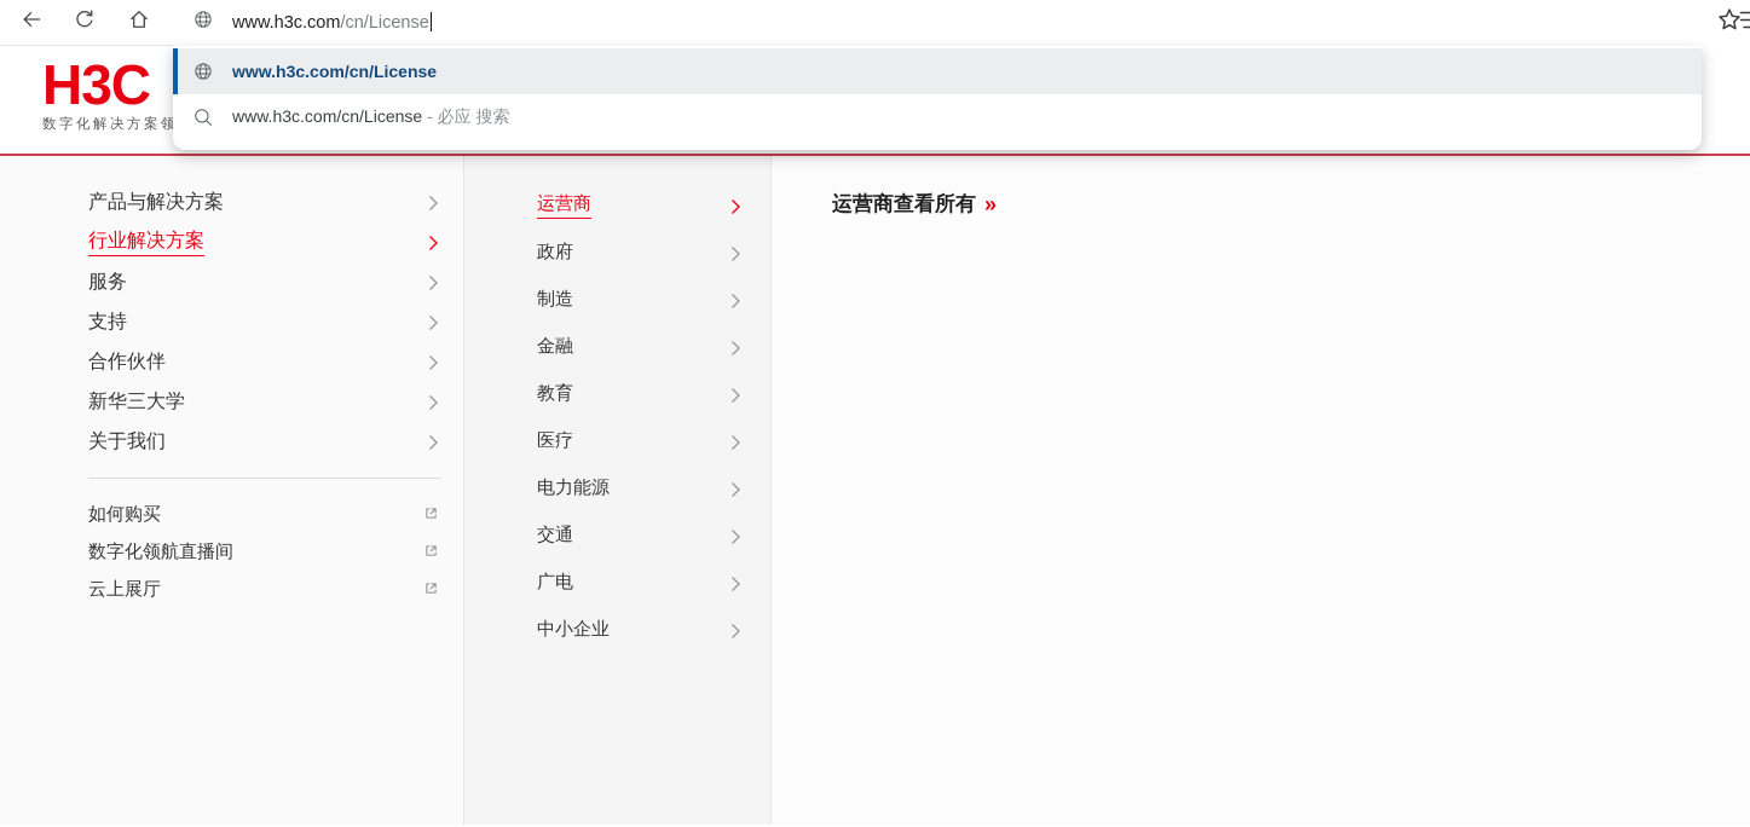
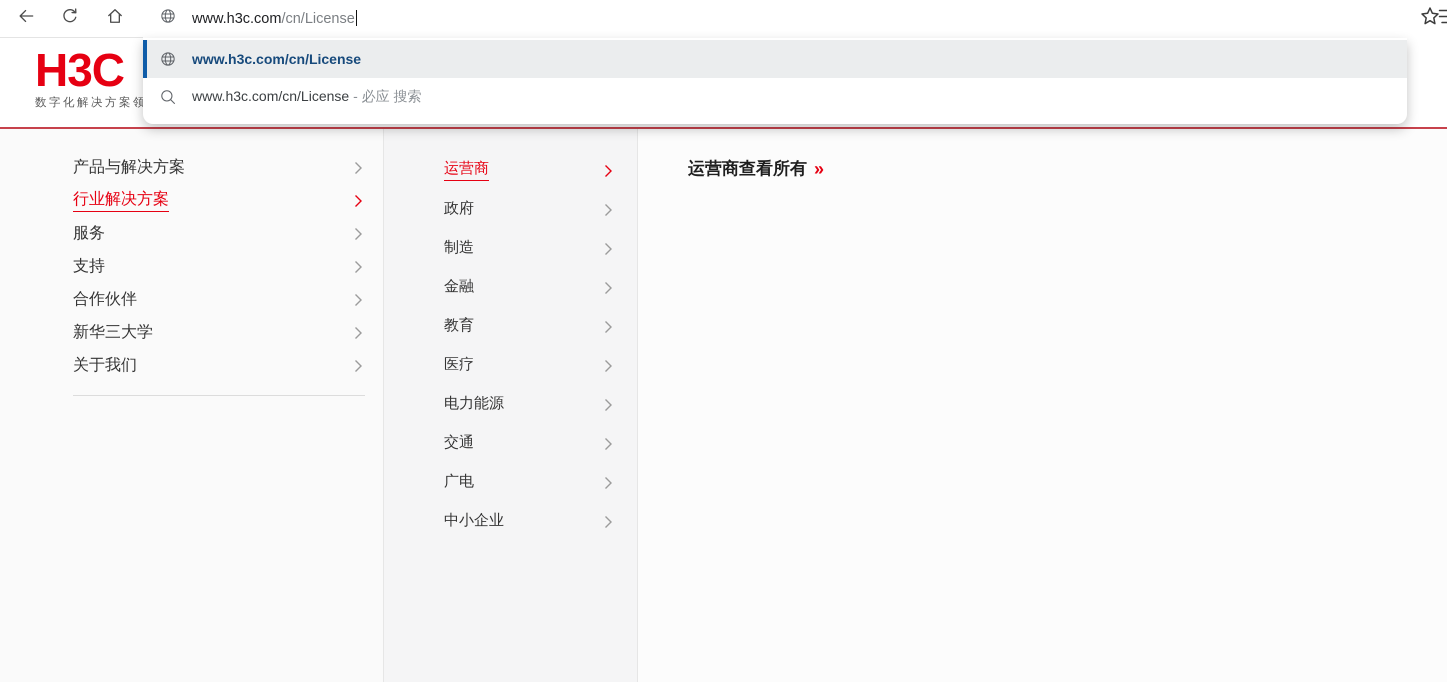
  www.h3c.com/cn/License
  H3C
  数字化解决方案领
  产品与解决方案
  行业解决方案
  服务
  支持
  合作伙伴
  新华三大学
  关于我们
- 如何购买
- 数字化领航直播间
- 云上展厅
  运营商
  政府
  制造
  金融
  教育
  医疗
  电力能源
  交通
  广电
  中小企业
  运营商查看所有
  »
  www.h3c.com/cn/License
  www.h3c.com/cn/License - 必应 搜索
